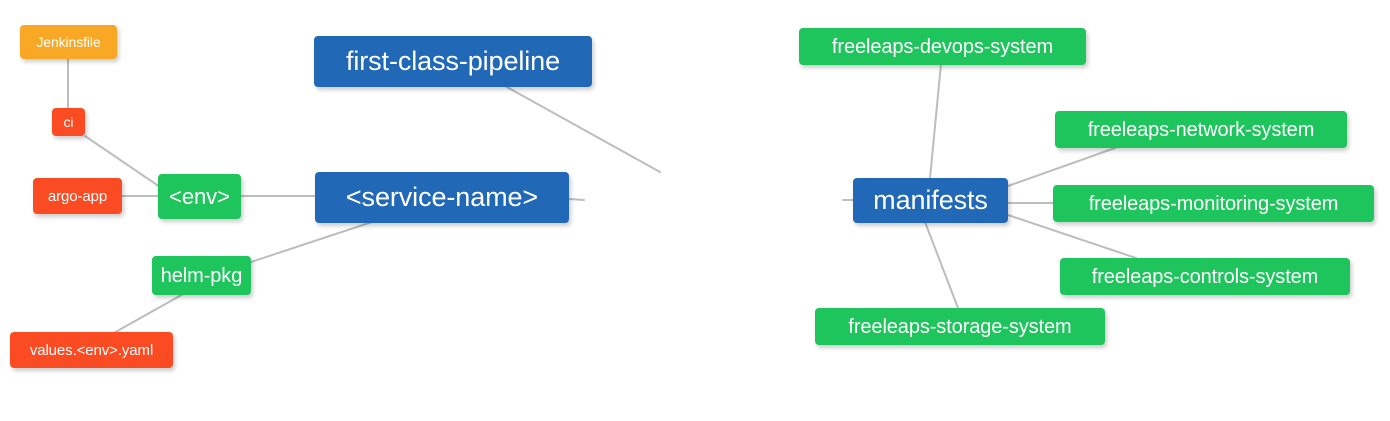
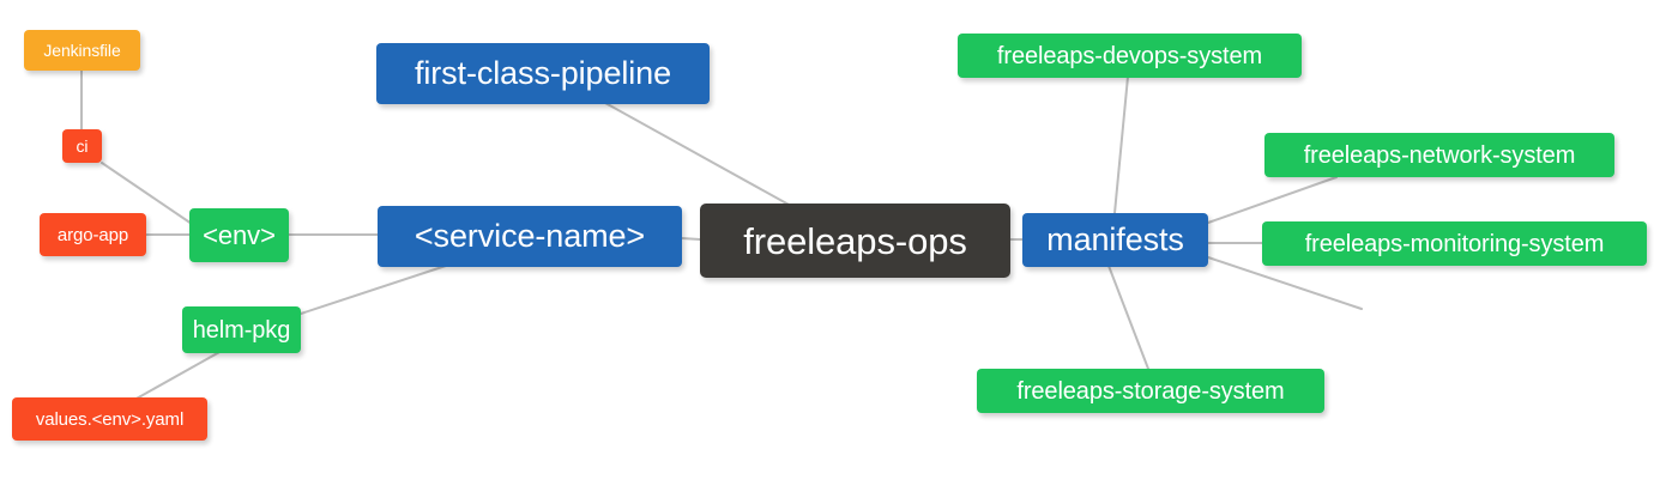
  Jenkinsfile
  ci
  argo-app
  <env>
  helm-pkg
  values.<env>.yaml
  first-class-pipeline
  <service-name>
+ freeleaps-ops
  manifests
  freeleaps-devops-system
  freeleaps-network-system
  freeleaps-monitoring-system
- freeleaps-controls-system
  freeleaps-storage-system
